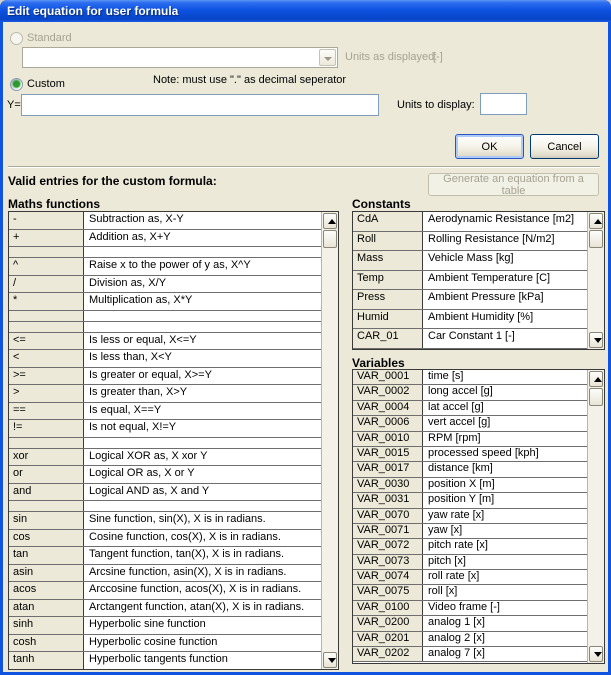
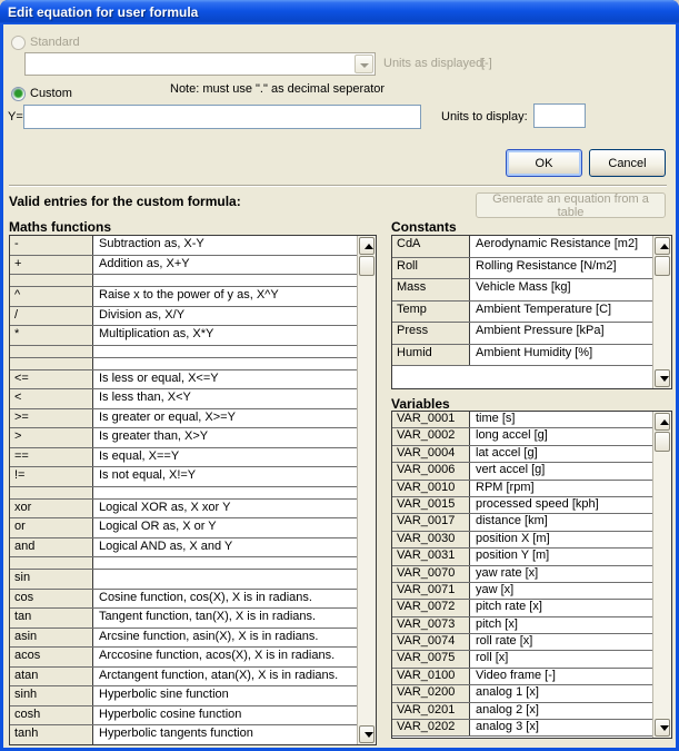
  Edit equation for user formula
  Standard
  Units as displayed:
  [-]
  Custom
  Note: must use "." as decimal seperator
  Y=
  Units to display:
  OK
  Cancel
  Valid entries for the custom formula:
  Generate an equation from a table
  Maths functions
  -
  Subtraction as, X-Y
  +
  Addition as, X+Y
  ^
  Raise x to the power of y as, X^Y
  /
  Division as, X/Y
  *
  Multiplication as, X*Y
  <=
  Is less or equal, X<=Y
  <
  Is less than, X<Y
  >=
  Is greater or equal, X>=Y
  >
  Is greater than, X>Y
  ==
  Is equal, X==Y
  !=
  Is not equal, X!=Y
  xor
  Logical XOR as, X xor Y
  or
  Logical OR as, X or Y
  and
  Logical AND as, X and Y
  sin
- Sine function, sin(X), X is in radians.
  cos
  Cosine function, cos(X), X is in radians.
  tan
  Tangent function, tan(X), X is in radians.
  asin
  Arcsine function, asin(X), X is in radians.
  acos
  Arccosine function, acos(X), X is in radians.
  atan
  Arctangent function, atan(X), X is in radians.
  sinh
  Hyperbolic sine function
  cosh
  Hyperbolic cosine function
  tanh
  Hyperbolic tangents function
  Constants
  CdA
  Aerodynamic Resistance [m2]
  Roll
  Rolling Resistance [N/m2]
  Mass
  Vehicle Mass [kg]
  Temp
  Ambient Temperature [C]
  Press
  Ambient Pressure [kPa]
  Humid
  Ambient Humidity [%]
- CAR_01
- Car Constant 1 [-]
  Variables
  VAR_0001
  time [s]
  VAR_0002
  long accel [g]
  VAR_0004
  lat accel [g]
  VAR_0006
  vert accel [g]
  VAR_0010
  RPM [rpm]
  VAR_0015
  processed speed [kph]
  VAR_0017
  distance [km]
  VAR_0030
  position X [m]
  VAR_0031
  position Y [m]
  VAR_0070
  yaw rate [x]
  VAR_0071
  yaw [x]
  VAR_0072
  pitch rate [x]
  VAR_0073
  pitch [x]
  VAR_0074
  roll rate [x]
  VAR_0075
  roll [x]
  VAR_0100
  Video frame [-]
  VAR_0200
  analog 1 [x]
  VAR_0201
  analog 2 [x]
  VAR_0202
- analog 7 [x]
+ analog 3 [x]
